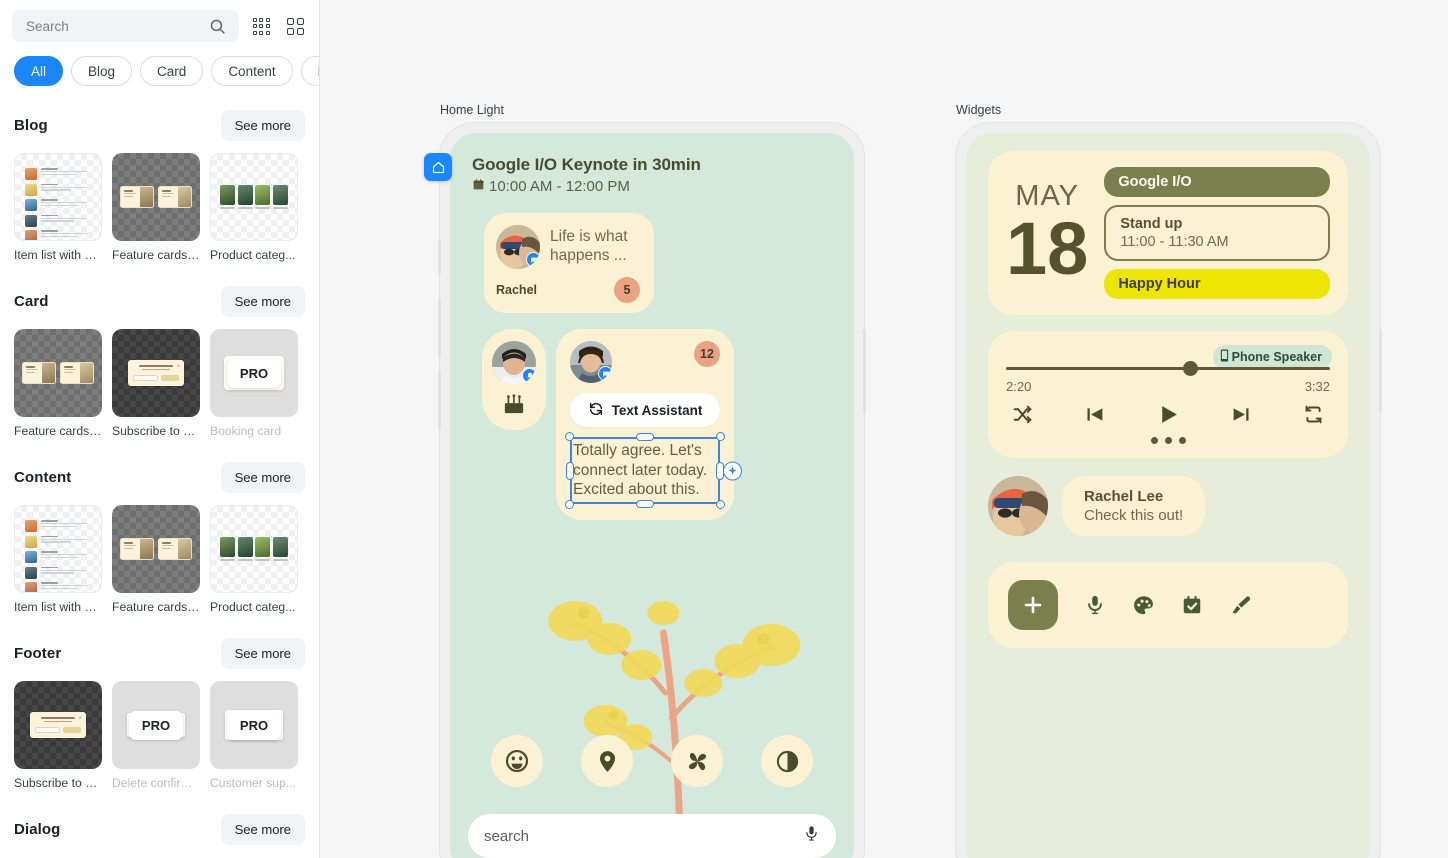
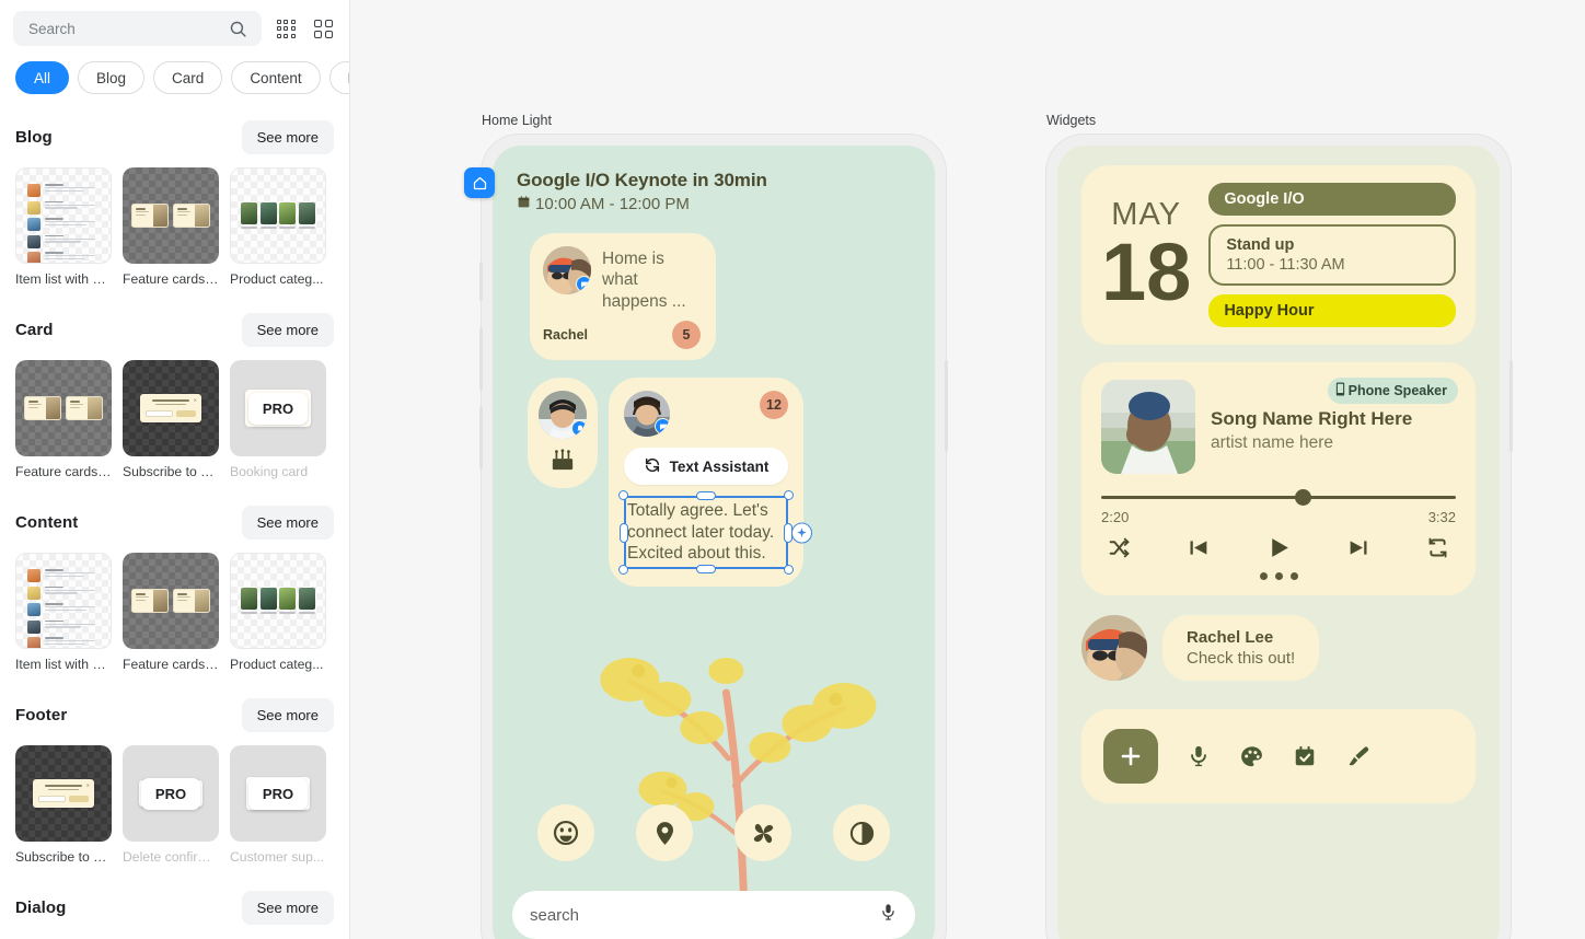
  Search
  All
  Blog
  Card
  Content
  Blog
  See more
  Item list with vi...
  Feature cards ...
  Product categ...
  Card
  See more
  Feature cards ...
  Subscribe to n...
  PRO
  Booking card
  Content
  See more
  Item list with vi...
  Feature cards ...
  Product categ...
  Footer
  See more
  Subscribe to n...
  PRO
  Delete confirm...
  PRO
  Customer sup...
  Dialog
  See more
  Home Light
  Google I/O Keynote in 30min
  10:00 AM - 12:00 PM
- Life is what happens ...
+ Home is what happens ...
  Rachel
  5
  12
  Text Assistant
  Totally agree. Let's
  connect later today.
  Excited about this.
  search
  Widgets
  MAY
  18
  Google I/O
  Stand up
  11:00 - 11:30 AM
  Happy Hour
  Phone Speaker
+ Song Name Right Here
+ artist name here
  2:20
  3:32
  Rachel Lee
  Check this out!
